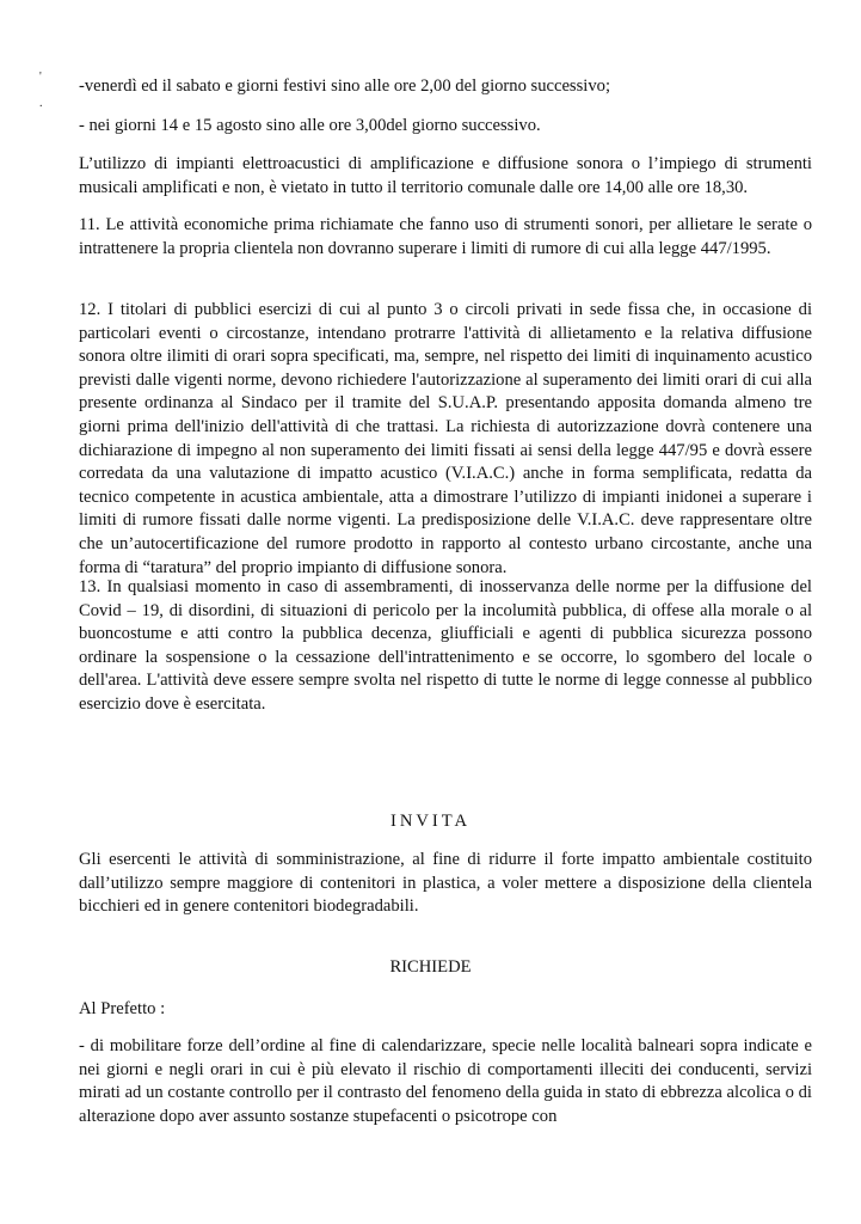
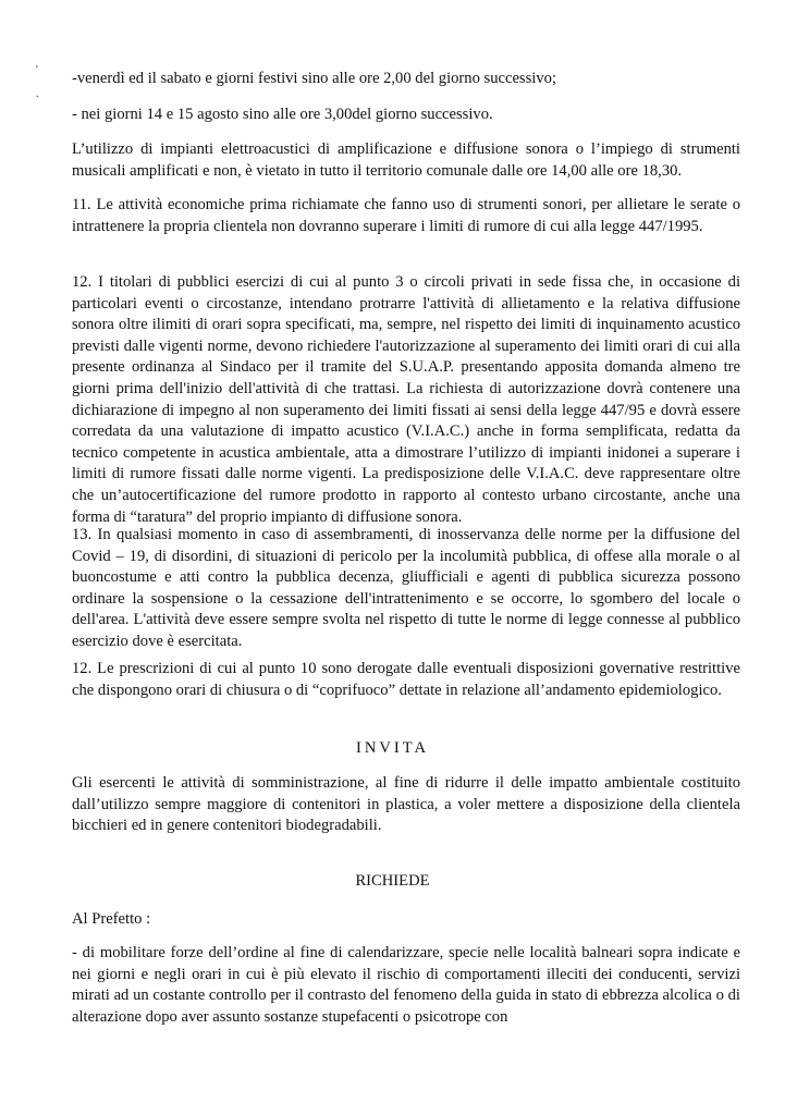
  '
  .
  -venerdì ed il sabato e giorni festivi sino alle ore 2,00 del giorno successivo;
  - nei giorni 14 e 15 agosto sino alle ore 3,00del giorno successivo.
  L’utilizzo di impianti elettroacustici di amplificazione e diffusione sonora o l’impiego di strumenti musicali amplificati e non, è vietato in tutto il territorio comunale dalle ore 14,00 alle ore 18,30.
  11. Le attività economiche prima richiamate che fanno uso di strumenti sonori, per allietare le serate o intrattenere la propria clientela non dovranno superare i limiti di rumore di cui alla legge 447/1995.
  12. I titolari di pubblici esercizi di cui al punto 3 o circoli privati in sede fissa che, in occasione di particolari eventi o circostanze, intendano protrarre l'attività di allietamento e la relativa diffusione sonora oltre ilimiti di orari sopra specificati, ma, sempre, nel rispetto dei limiti di inquinamento acustico previsti dalle vigenti norme, devono richiedere l'autorizzazione al superamento dei limiti orari di cui alla presente ordinanza al Sindaco per il tramite del S.U.A.P. presentando apposita domanda almeno tre giorni prima dell'inizio dell'attività di che trattasi. La richiesta di autorizzazione dovrà contenere una dichiarazione di impegno al non superamento dei limiti fissati ai sensi della legge 447/95 e dovrà essere corredata da una valutazione di impatto acustico (V.I.A.C.) anche in forma semplificata, redatta da tecnico competente in acustica ambientale, atta a dimostrare l’utilizzo di impianti inidonei a superare i limiti di rumore fissati dalle norme vigenti. La predisposizione delle V.I.A.C. deve rappresentare oltre che un’autocertificazione del rumore prodotto in rapporto al contesto urbano circostante, anche una forma di “taratura” del proprio impianto di diffusione sonora.
  13. In qualsiasi momento in caso di assembramenti, di inosservanza delle norme per la diffusione del Covid – 19, di disordini, di situazioni di pericolo per la incolumità pubblica, di offese alla morale o al buoncostume e atti contro la pubblica decenza, gliufficiali e agenti di pubblica sicurezza possono ordinare la sospensione o la cessazione dell'intrattenimento e se occorre, lo sgombero del locale o dell'area. L'attività deve essere sempre svolta nel rispetto di tutte le norme di legge connesse al pubblico esercizio dove è esercitata.
+ 12. Le prescrizioni di cui al punto 10 sono derogate dalle eventuali disposizioni governative restrittive che dispongono orari di chiusura o di “coprifuoco” dettate in relazione all’andamento epidemiologico.
  INVITA
- Gli esercenti le attività di somministrazione, al fine di ridurre il forte impatto ambientale costituito dall’utilizzo sempre maggiore di contenitori in plastica, a voler mettere a disposizione della clientela bicchieri ed in genere contenitori biodegradabili.
+ Gli esercenti le attività di somministrazione, al fine di ridurre il delle impatto ambientale costituito dall’utilizzo sempre maggiore di contenitori in plastica, a voler mettere a disposizione della clientela bicchieri ed in genere contenitori biodegradabili.
  RICHIEDE
  Al Prefetto :
  - di mobilitare forze dell’ordine al fine di calendarizzare, specie nelle località balneari sopra indicate e nei giorni e negli orari in cui è più elevato il rischio di comportamenti illeciti dei conducenti, servizi mirati ad un costante controllo per il contrasto del fenomeno della guida in stato di ebbrezza alcolica o di alterazione dopo aver assunto sostanze stupefacenti o psicotrope con
